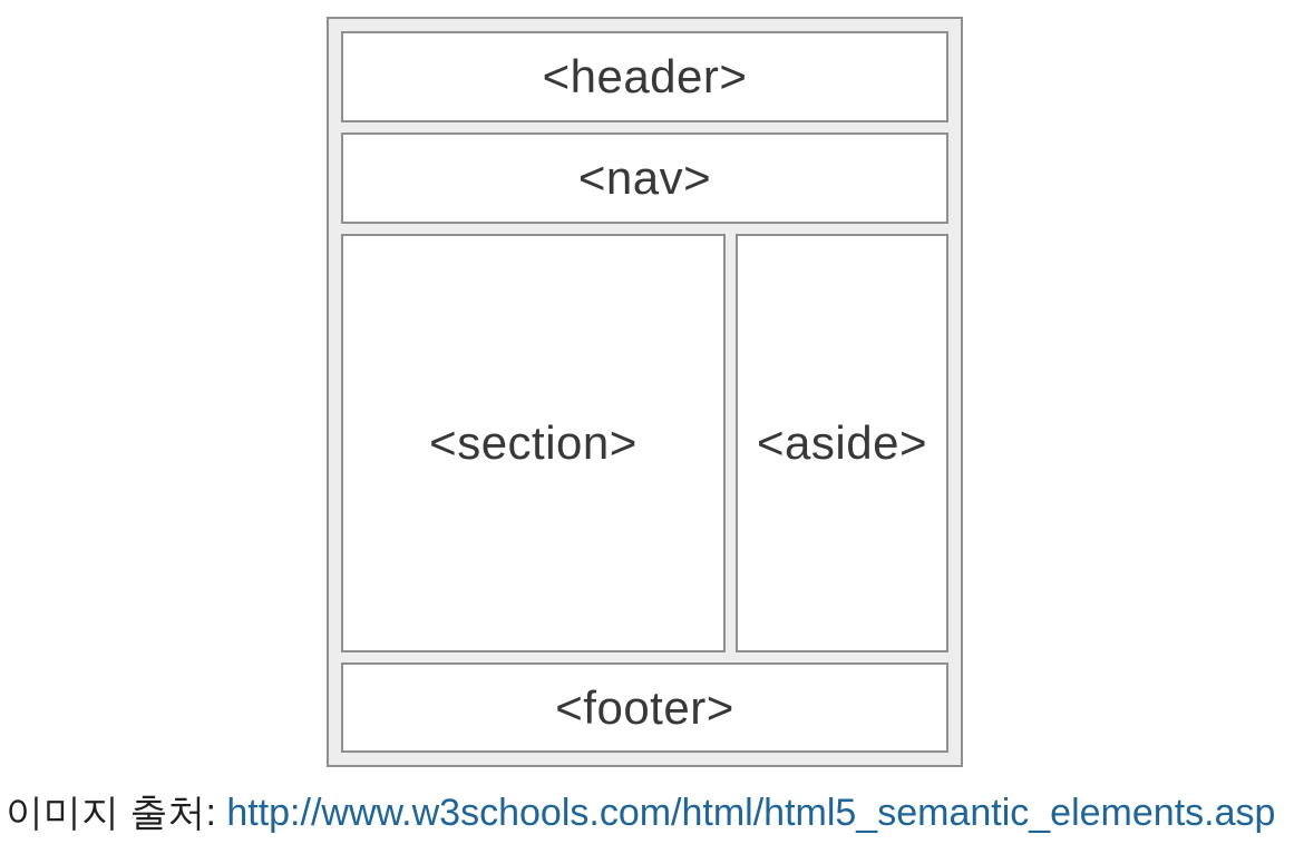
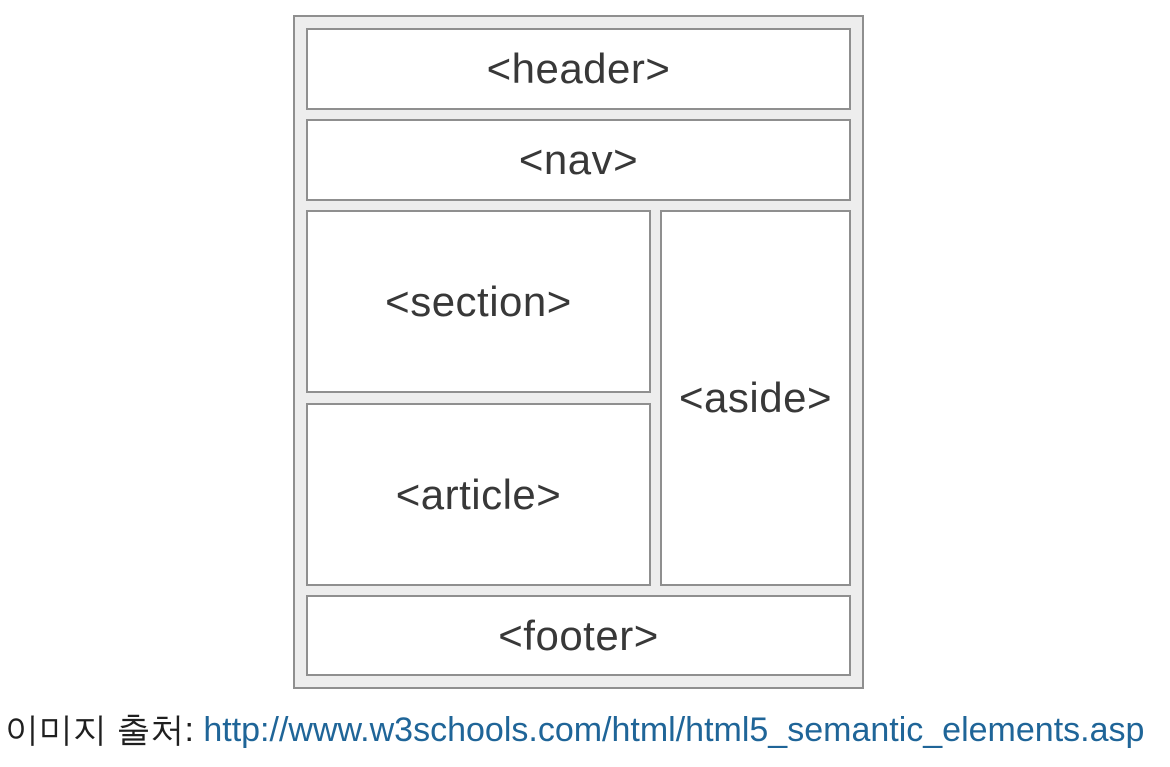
  <header>
  <nav>
  <section>
+ <article>
  <aside>
  <footer>
  이미지 출처: http://www.w3schools.com/html/html5_semantic_elements.asp
